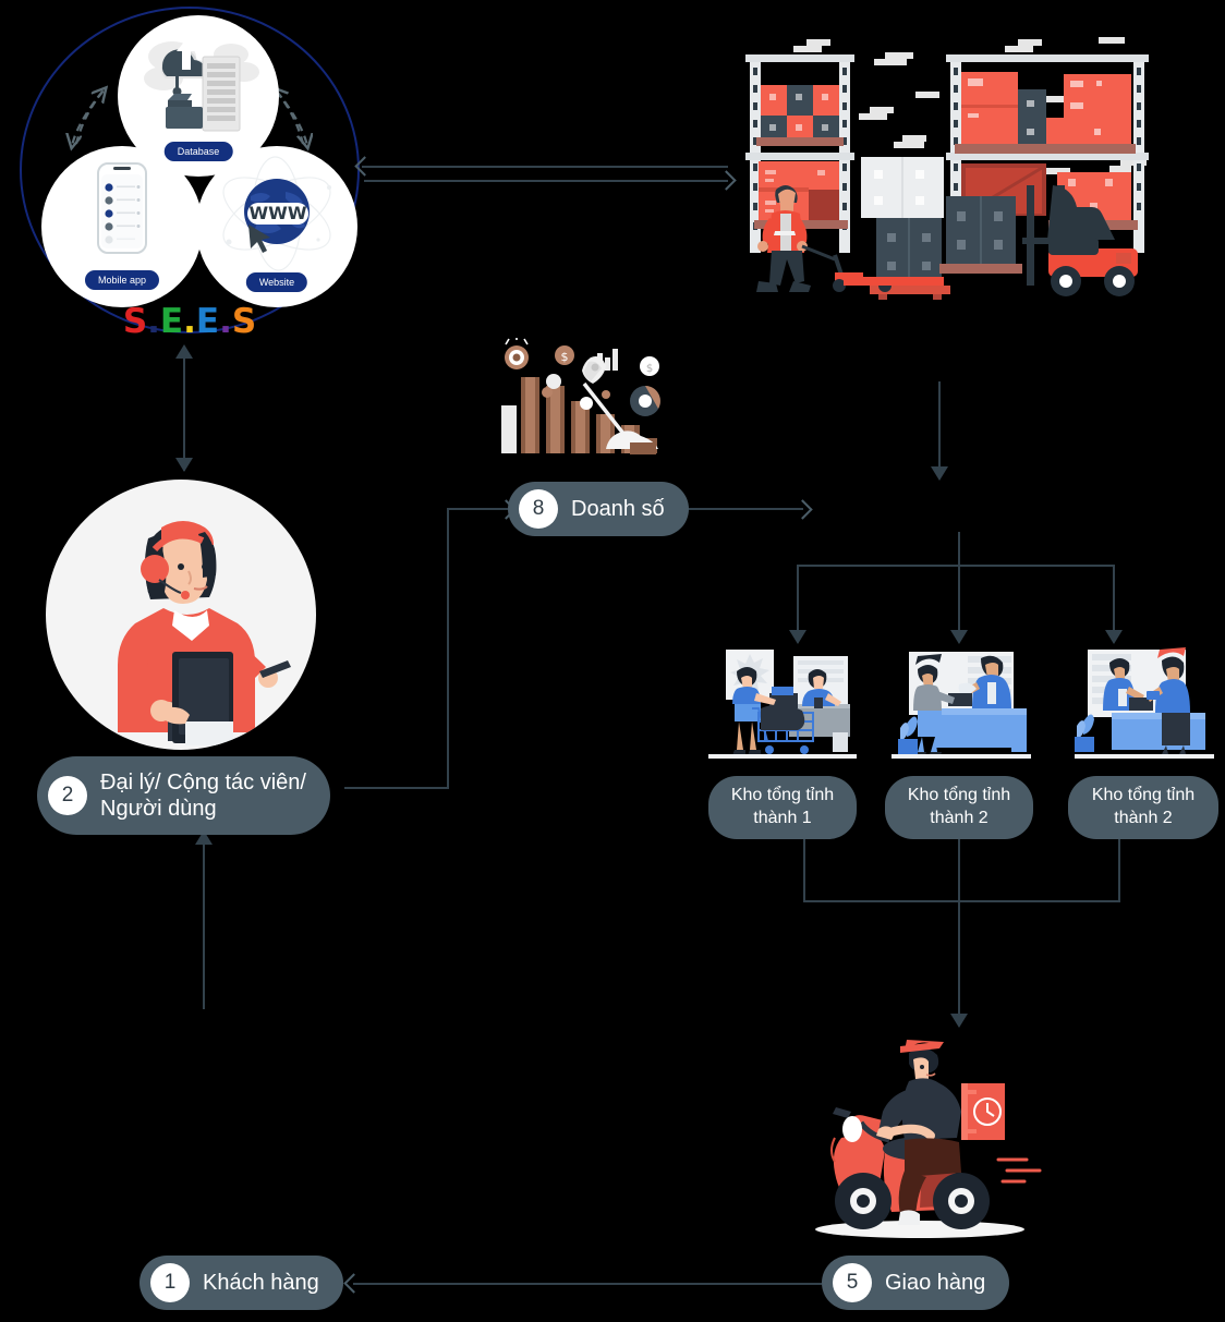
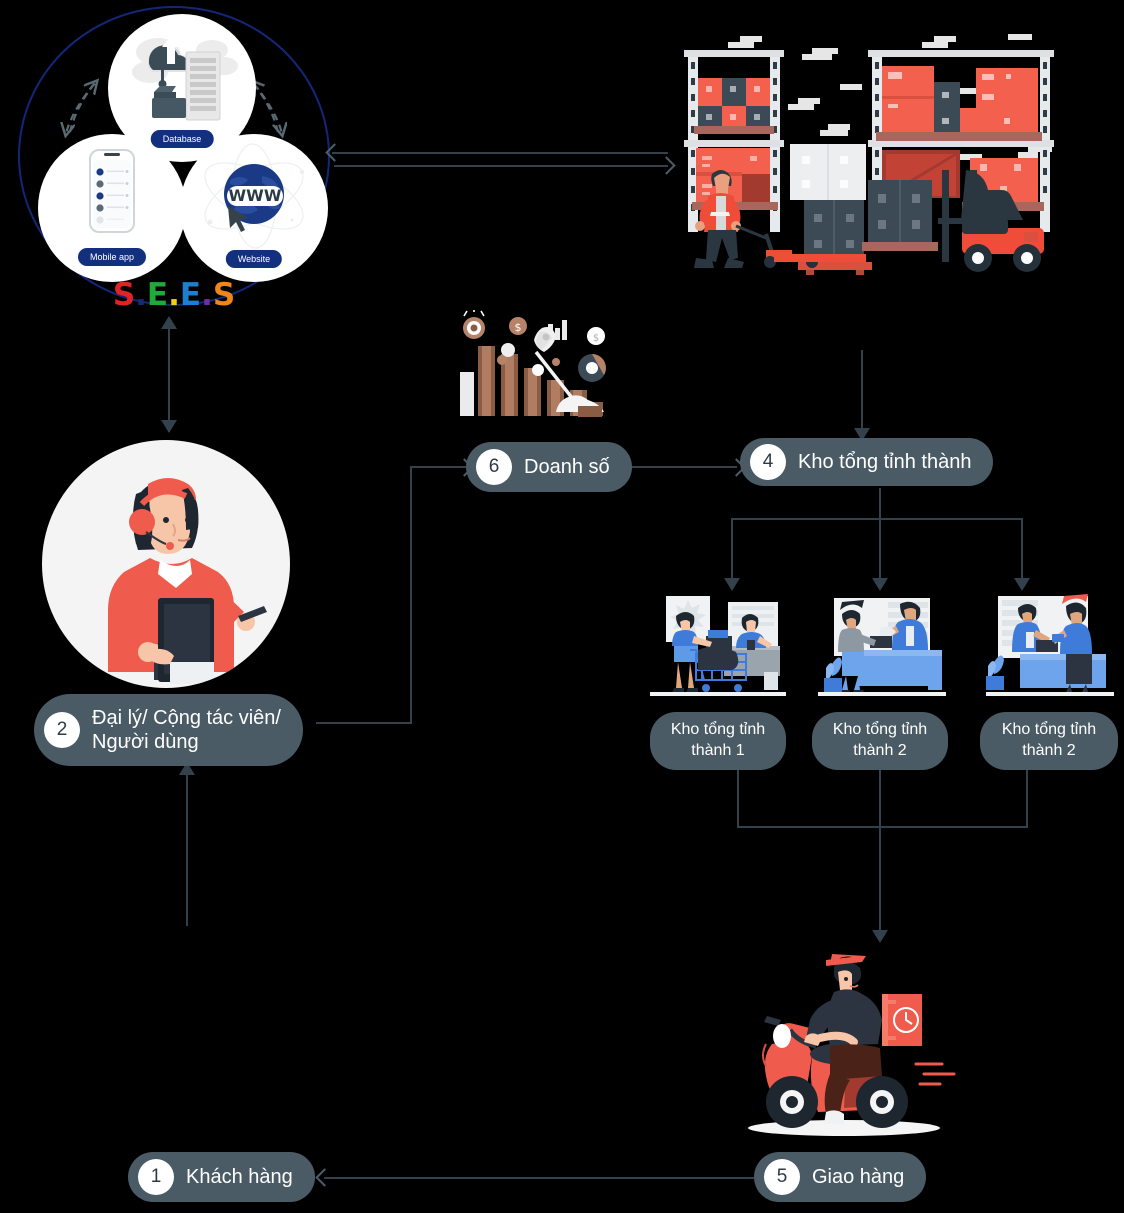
  Database
  Mobile app
  WWW
  Website
  S
  .
  E
  .
  E
  .
  S
  $
  $
+ 4
+ Kho tổng tỉnh thành
- 8
+ 6
  Doanh số
  2
  Đại lý/ Cộng tác viên/
  Người dùng
  1
  Khách hàng
  5
  Giao hàng
  Kho tổng tỉnh
  thành 1
  Kho tổng tỉnh
  thành 2
  Kho tổng tỉnh
  thành 2
